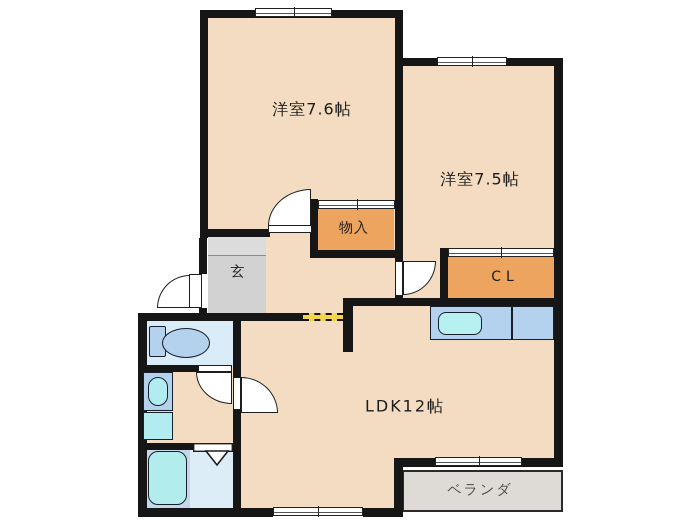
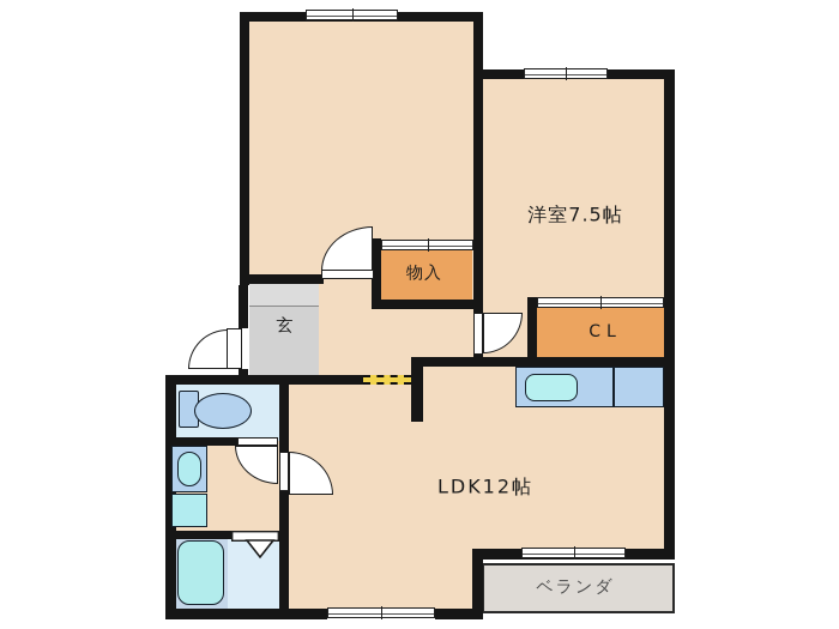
- 洋室7.6帖
  洋室7.5帖
  物入
  玄
  CL
  LDK12帖
  ベランダ
